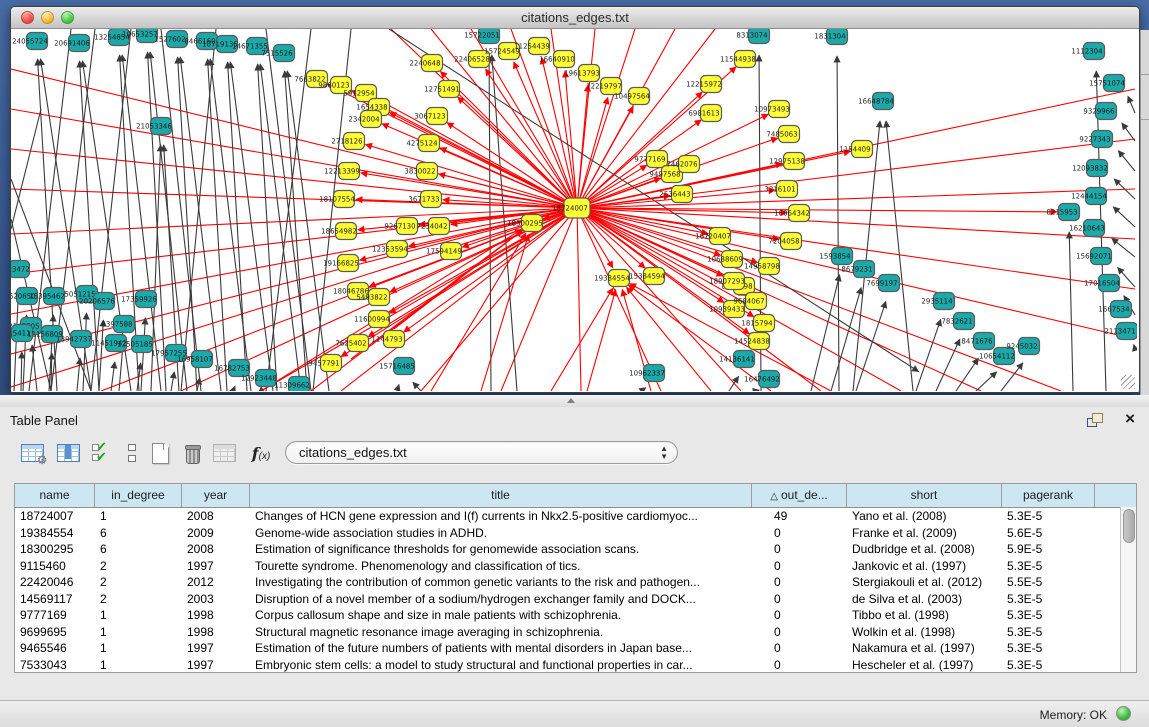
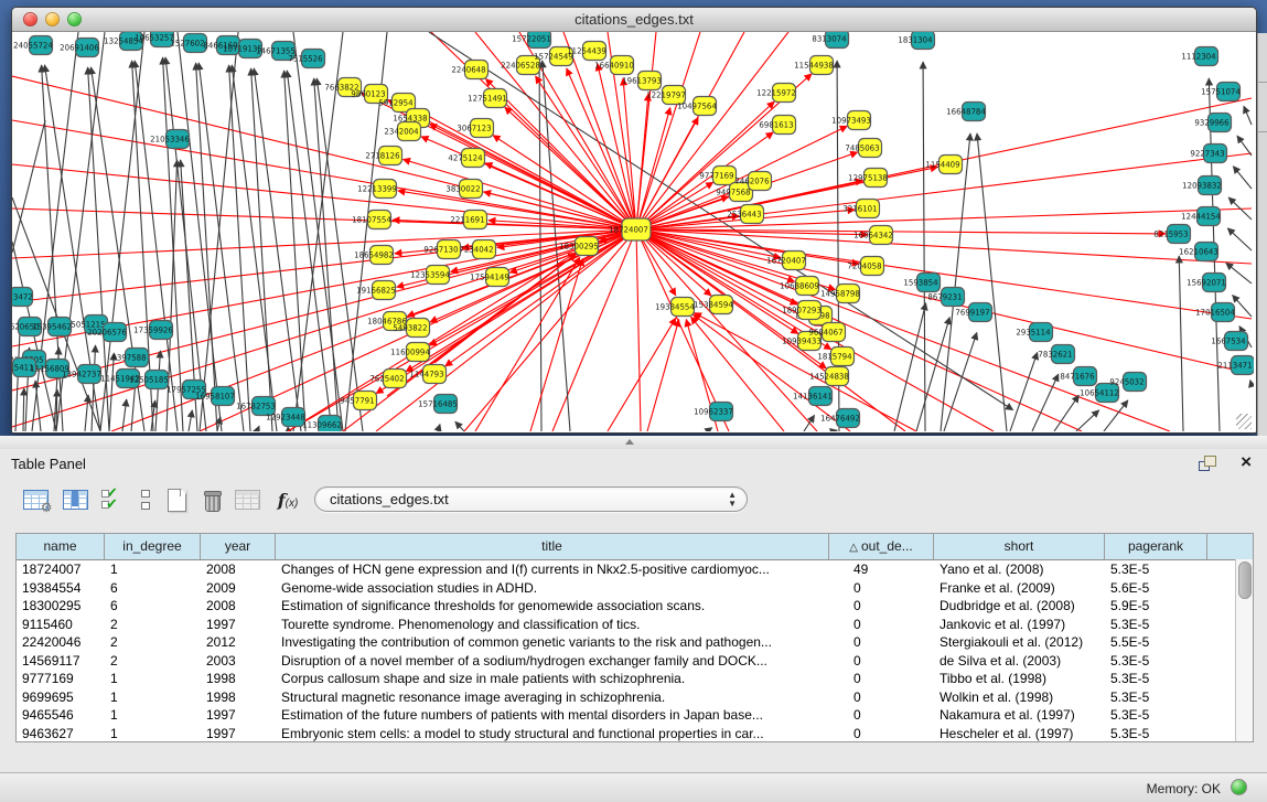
  citations_edges.txt
  24055724
  20691406
  13254854
  10653257
  1527602
  8466160
  10719135
  14671355
  7515526
  15722051
  8313074
  1831304
  16648784
  1112304
  15751074
  9329966
  9227343
  12093832
  12444154
  8215953
  16210643
  15692071
  17016504
  1667534
  2113471
  1593854
  8679231
  7699197
  2935114
  7832621
  8471676
  10654112
  9245032
  21053346
  620650
  15395462
  5051215
  15411
  11156809
  13942737
  11451942
  20206576
  17359926
  9397588
  12505185
  17957255
  16958107
  16782753
  12923448
  11309662
  15716485
  10962337
  14136141
  16476492
  7663822
  9860123
  5912954
  1654338
  2342004
  2718126
  12213399
  18107554
  18654982
  19166825
  18046786
  5493822
  11600994
  7625402
  9457791
  2240648
  12751491
  3067123
  4275124
  3830022
- 3671733
+ 2211691
  7234042
  17594149
  9267130
  12353594
  22406528
  15724549
  11254439
  16640910
  19613793
  12219797
  10497564
  9777169
  9497568
  7462076
  2536443
  6981613
  10973493
  7485063
  12975138
  3216101
  16064342
  7204058
  14958798
  10939433
  9684067
  1815794
  14524838
  16720407
  10688609
  18907293
  18300295
  19384554
  15384594
  1154409
  1144793
  11544938
  12215972
  18724007
  Table Panel
  ×
  ⚙
  f(x)
  citations_edges.txt
  ▲
  ▼
  name
  in_degree
  year
  title
  △ out_de...
  short
  pagerank
  18724007
  1
  2008
  Changes of HCN gene expression and I(f) currents in Nkx2.5-positive cardiomyoc...
  49
  Yano et al. (2008)
  5.3E-5
  19384554
  6
  2009
  Genome-wide association studies in ADHD.
  0
  Franke et al. (2009)
  5.6E-5
  18300295
  6
  2008
  Estimation of significance thresholds for genomewide association scans.
  0
  Dudbridge et al. (2008)
  5.9E-5
  9115460
  2
  1997
  Tourette syndrome. Phenomenology and classification of tics.
  0
  Jankovic et al. (1997)
  5.3E-5
  22420046
  2
  2012
  Investigating the contribution of common genetic variants to the risk and pathogen...
  0
  Stergiakouli et al. (2012)
  5.5E-5
  14569117
  2
  2003
  Disruption of a novel member of a sodium/hydrogen exchanger family and DOCK...
  0
  de Silva et al. (2003)
  5.3E-5
  9777169
  1
  1998
  Corpus callosum shape and size in male patients with schizophrenia.
  0
  Tibbo et al. (1998)
  5.3E-5
  9699695
  1
  1998
  Structural magnetic resonance image averaging in schizophrenia.
  0
  Wolkin et al. (1998)
  5.3E-5
  9465546
  1
  1997
  Estimation of the future numbers of patients with mental disorders in Japan base...
  0
  Nakamura et al. (1997)
  5.3E-5
- 7533043
+ 9463627
  1
  1997
  Embryonic stem cells: a model to study structural and functional properties in car...
  0
  Hescheler et al. (1997)
  5.3E-5
  Memory: OK
